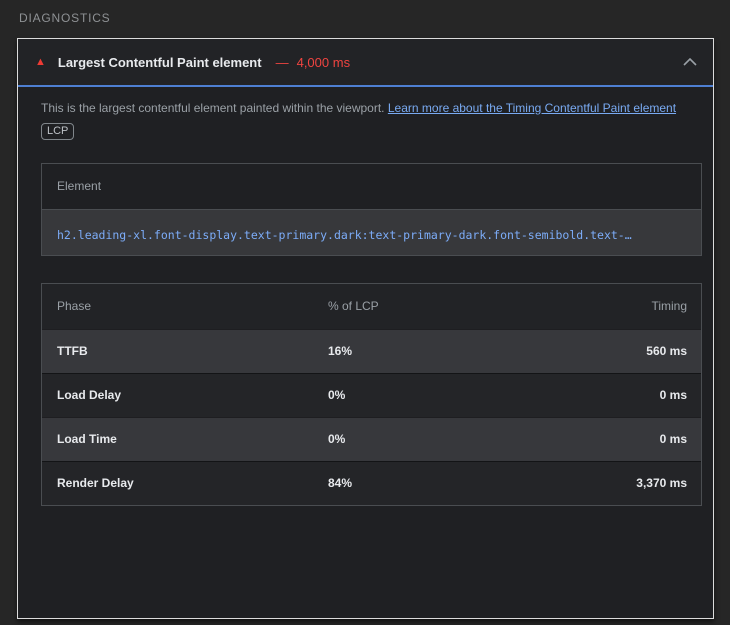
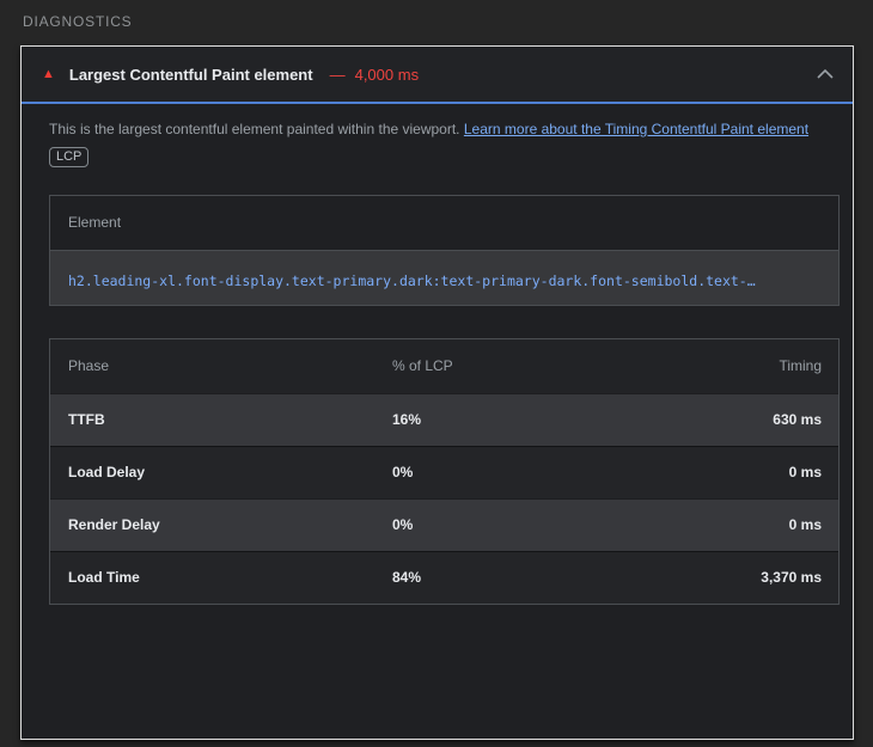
  DIAGNOSTICS
  ▲
  Largest Contentful Paint element
  —
  4,000 ms
  This is the largest contentful element painted within the viewport. Learn more about the Timing Contentful Paint element
  LCP
  Element
  h2.leading-xl.font-display.text-primary.dark:text-primary-dark.font-semibold.text-…
  Phase
  % of LCP
  Timing
  TTFB
  16%
- 560 ms
+ 630 ms
  Load Delay
  0%
  0 ms
- Load Time
+ Render Delay
  0%
  0 ms
- Render Delay
+ Load Time
  84%
  3,370 ms
